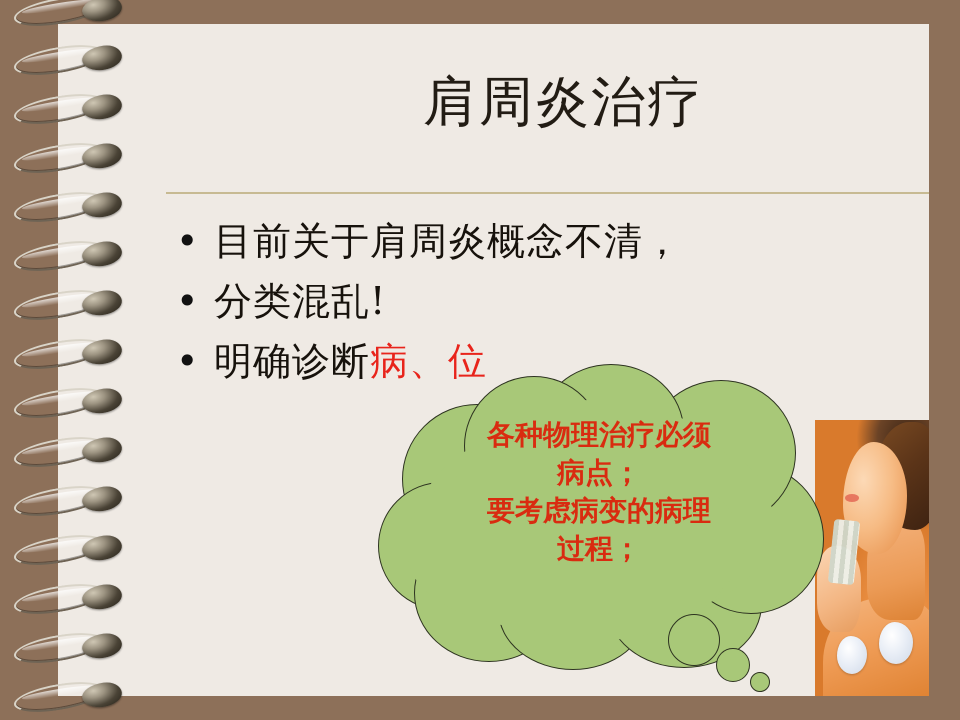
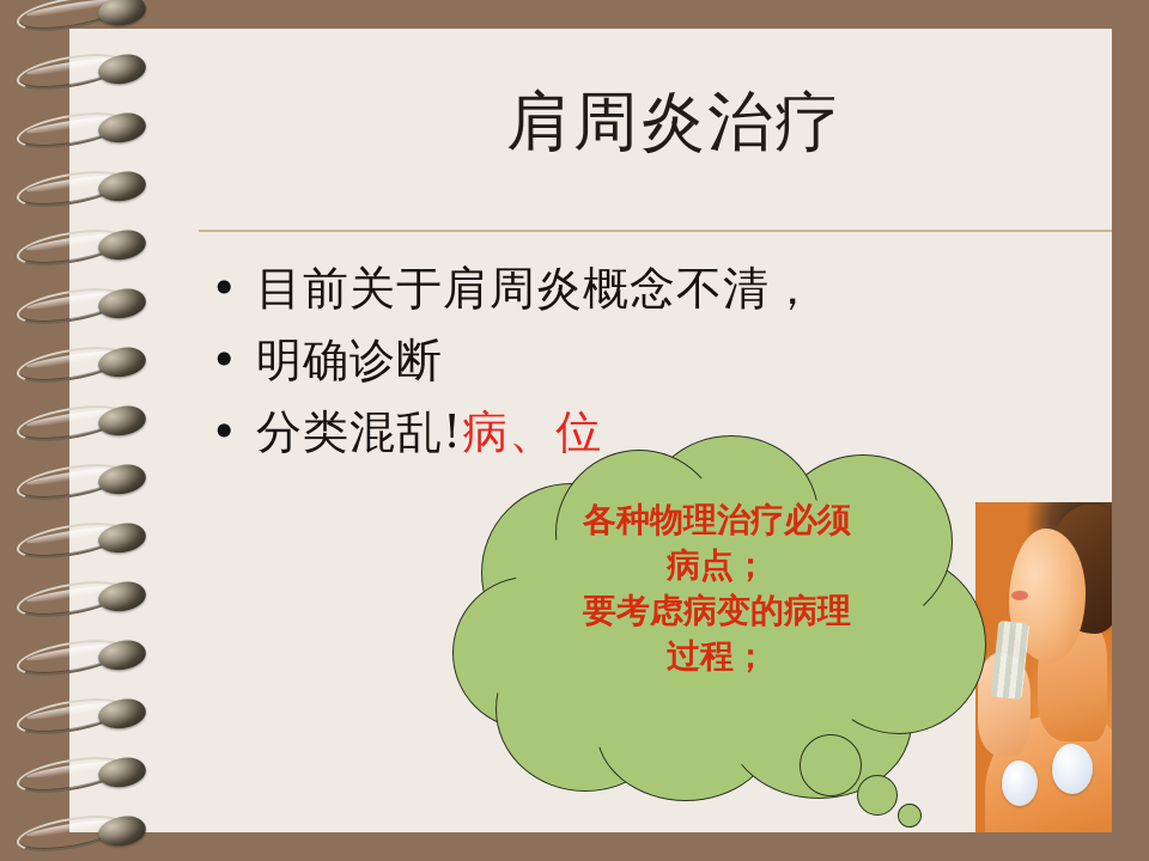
  肩周炎治疗
  •
  目前关于肩周炎概念不清，
  •
- 分类混乱!
+ 明确诊断
  •
- 明确诊断病、位
+ 分类混乱!病、位
  各种物理治疗必须
  病点；
  要考虑病变的病理
  过程；
